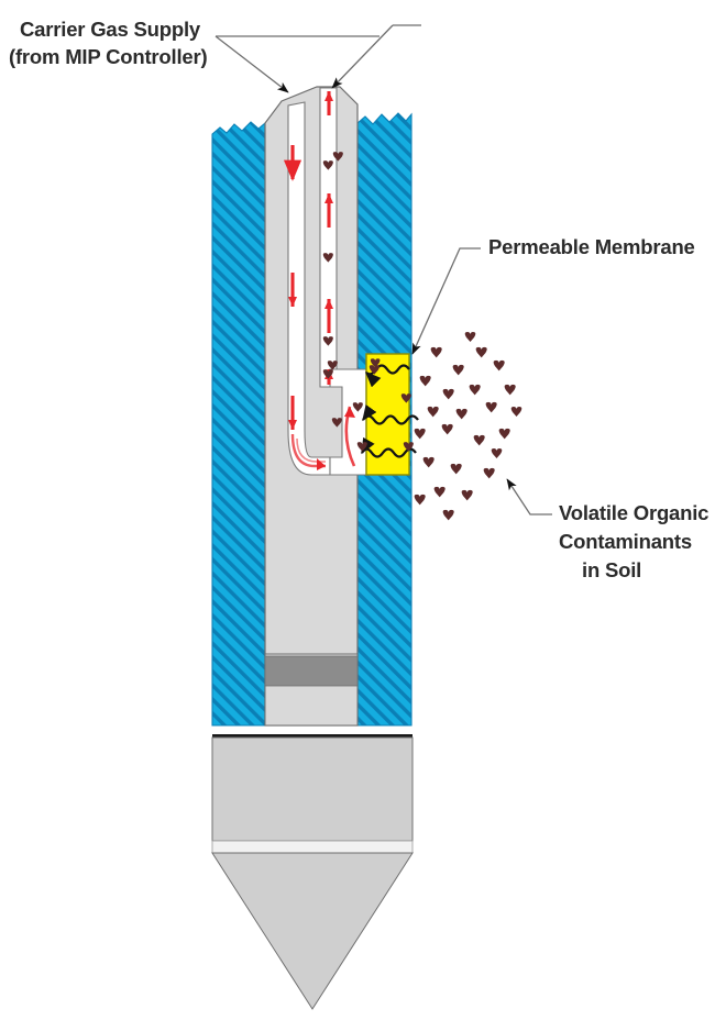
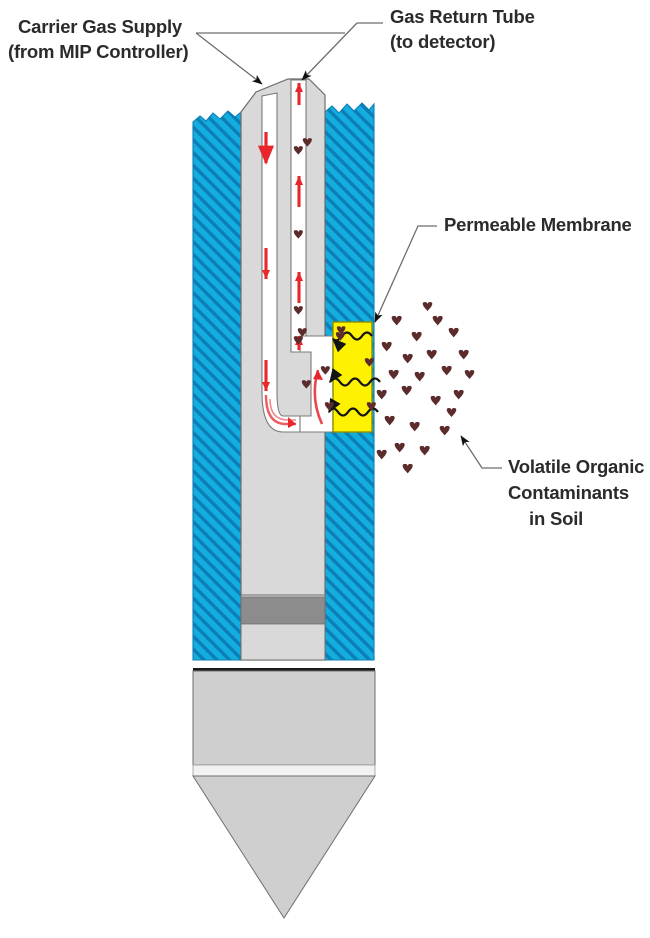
  Carrier Gas Supply
  (from MIP Controller)
+ Gas Return Tube
+ (to detector)
  Permeable Membrane
  Volatile Organic
  Contaminants
  in Soil
